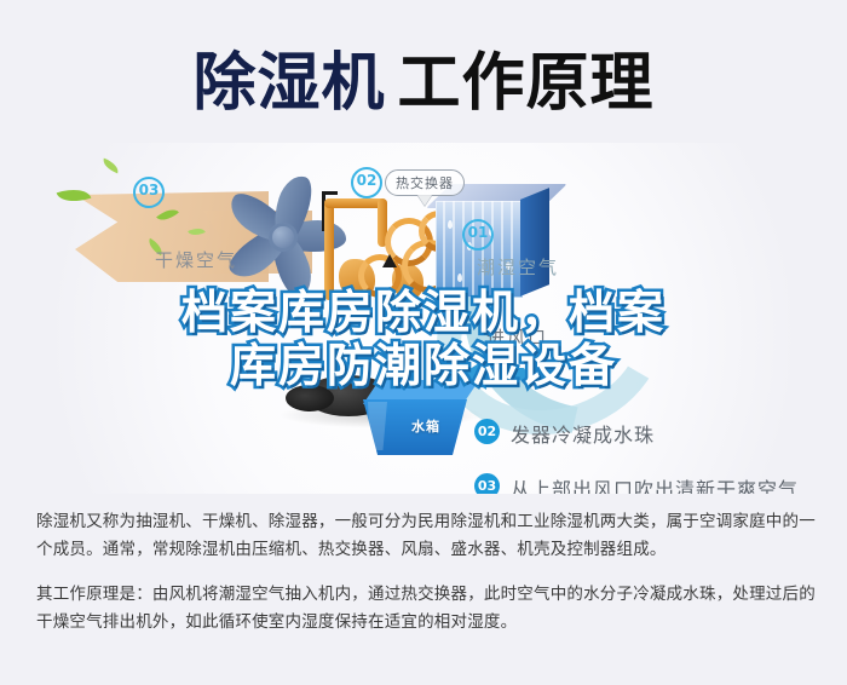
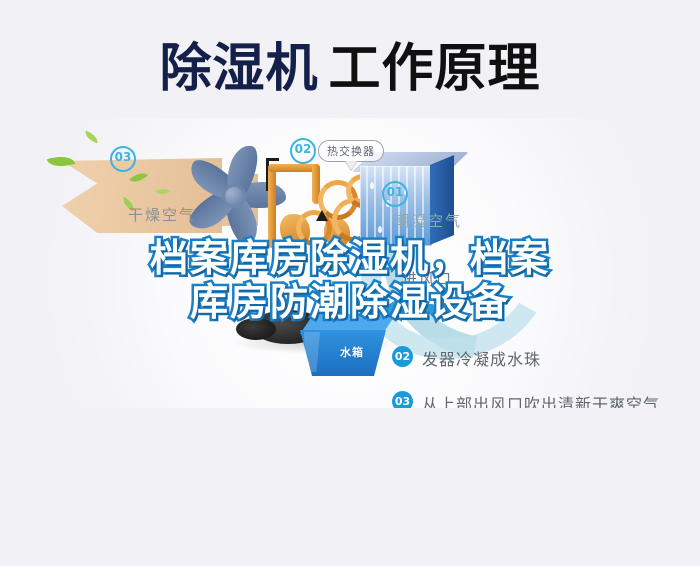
  除湿机 工作原理
  水箱
  03
  02
  01
  热交换器
  干燥空气
  潮湿空气
  进风口
  02
  发器冷凝成水珠
  03
  从上部出风口吹出清新干爽空气
  档案库房除湿机，档案
  库房防潮除湿设备
- 除湿机又称为抽湿机、干燥机、除湿器，一般可分为民用除湿机和工业除湿机两大类，属于空调家庭中的一个成员。通常，常规除湿机由压缩机、热交换器、风扇、盛水器、机壳及控制器组成。
- 其工作原理是：由风机将潮湿空气抽入机内，通过热交换器，此时空气中的水分子冷凝成水珠，处理过后的干燥空气排出机外，如此循环使室内湿度保持在适宜的相对湿度。
